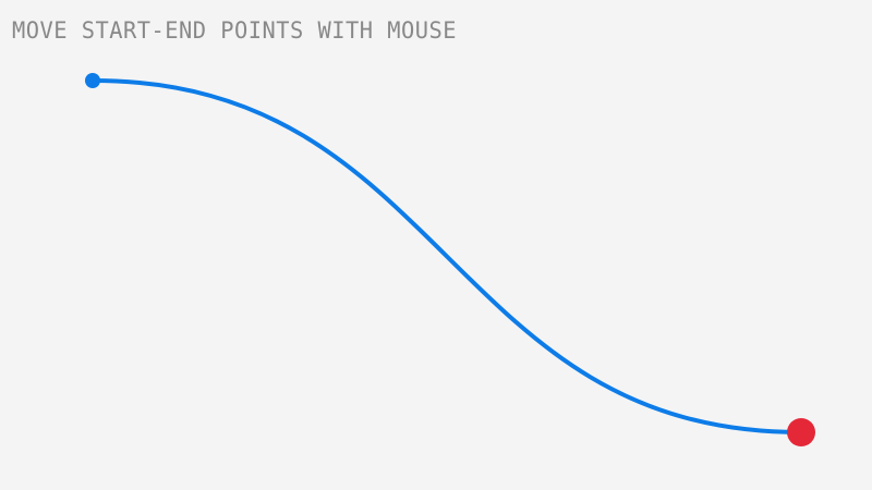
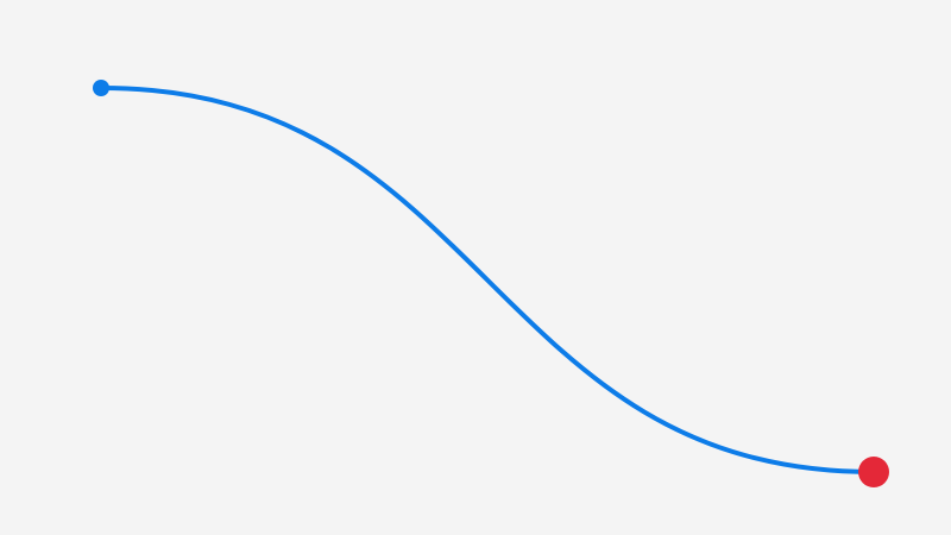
- MOVE START-END POINTS WITH MOUSE
